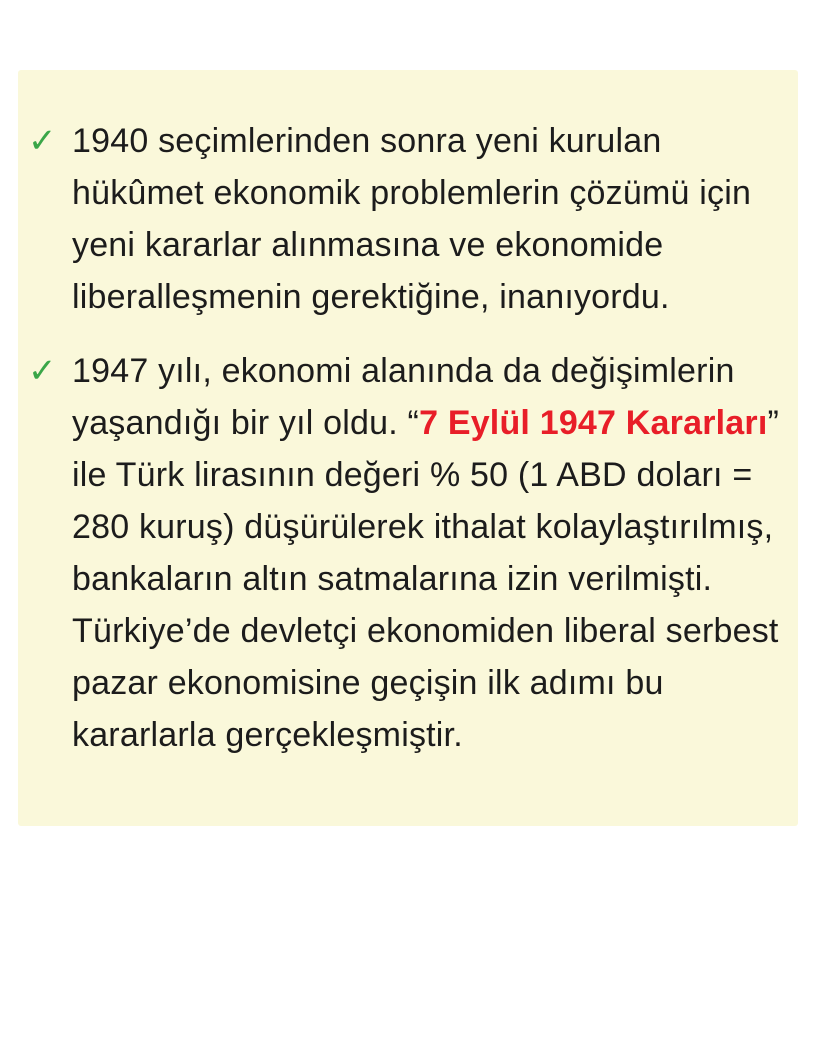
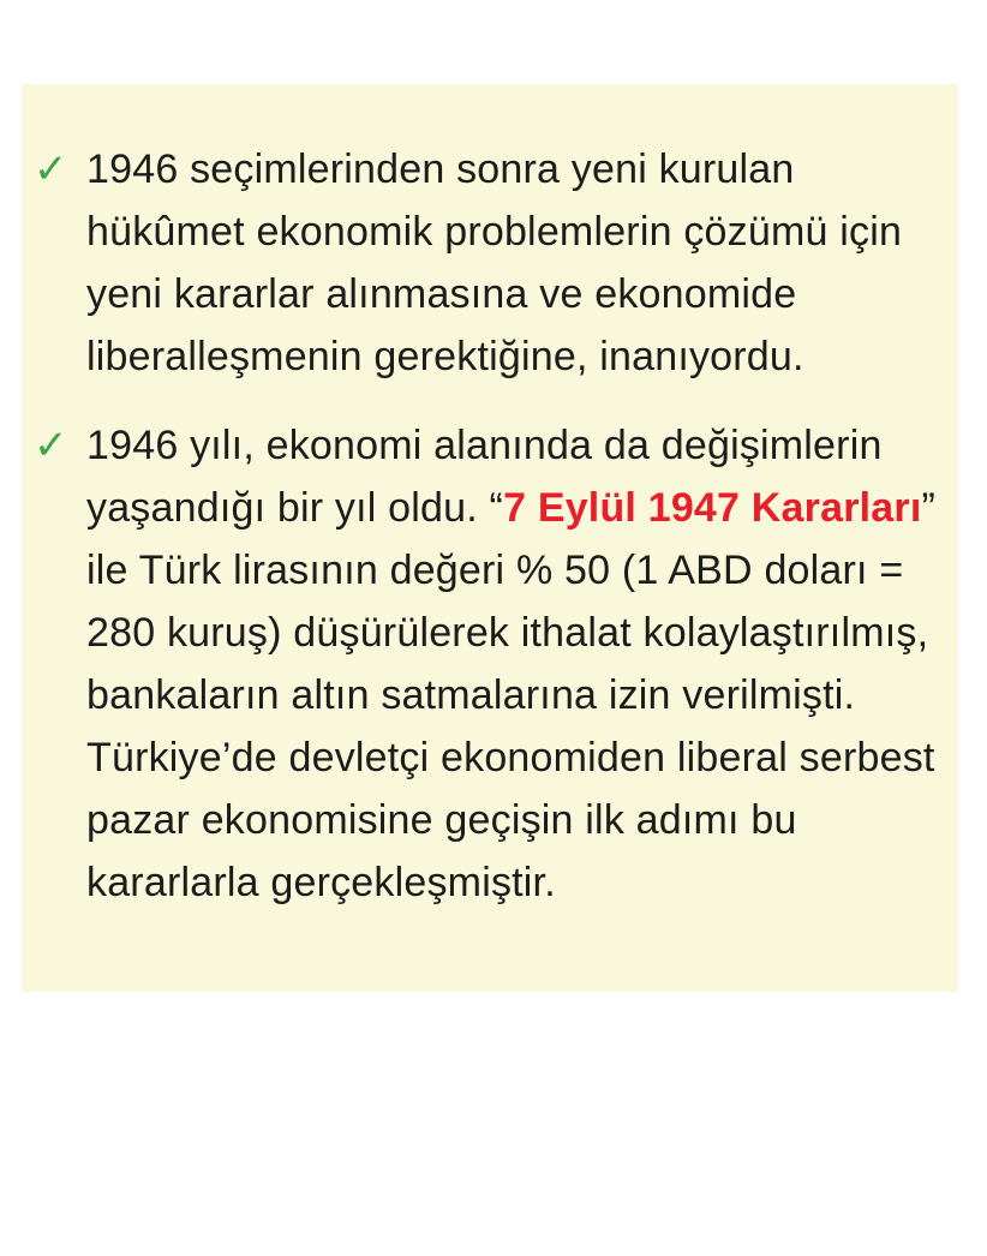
  ✓
- 1940 seçimlerinden sonra yeni kurulan hükûmet ekonomik problemlerin çözümü için yeni kararlar alınmasına ve ekonomide liberalleşmenin gerektiğine, inanıyordu.
+ 1946 seçimlerinden sonra yeni kurulan hükûmet ekonomik problemlerin çözümü için yeni kararlar alınmasına ve ekonomide liberalleşmenin gerektiğine, inanıyordu.
  ✓
- 1947 yılı, ekonomi alanında da değişimlerin yaşandığı bir yıl oldu. “7 Eylül 1947 Kararları” ile Türk lirasının değeri % 50 (1 ABD doları = 280 kuruş) düşürülerek ithalat kolaylaştırılmış, bankaların altın satmalarına izin verilmişti. Türkiye’de devletçi ekonomiden liberal serbest pazar ekonomisine geçişin ilk adımı bu kararlarla gerçekleşmiştir.
+ 1946 yılı, ekonomi alanında da değişimlerin yaşandığı bir yıl oldu. “7 Eylül 1947 Kararları” ile Türk lirasının değeri % 50 (1 ABD doları = 280 kuruş) düşürülerek ithalat kolaylaştırılmış, bankaların altın satmalarına izin verilmişti. Türkiye’de devletçi ekonomiden liberal serbest pazar ekonomisine geçişin ilk adımı bu kararlarla gerçekleşmiştir.
